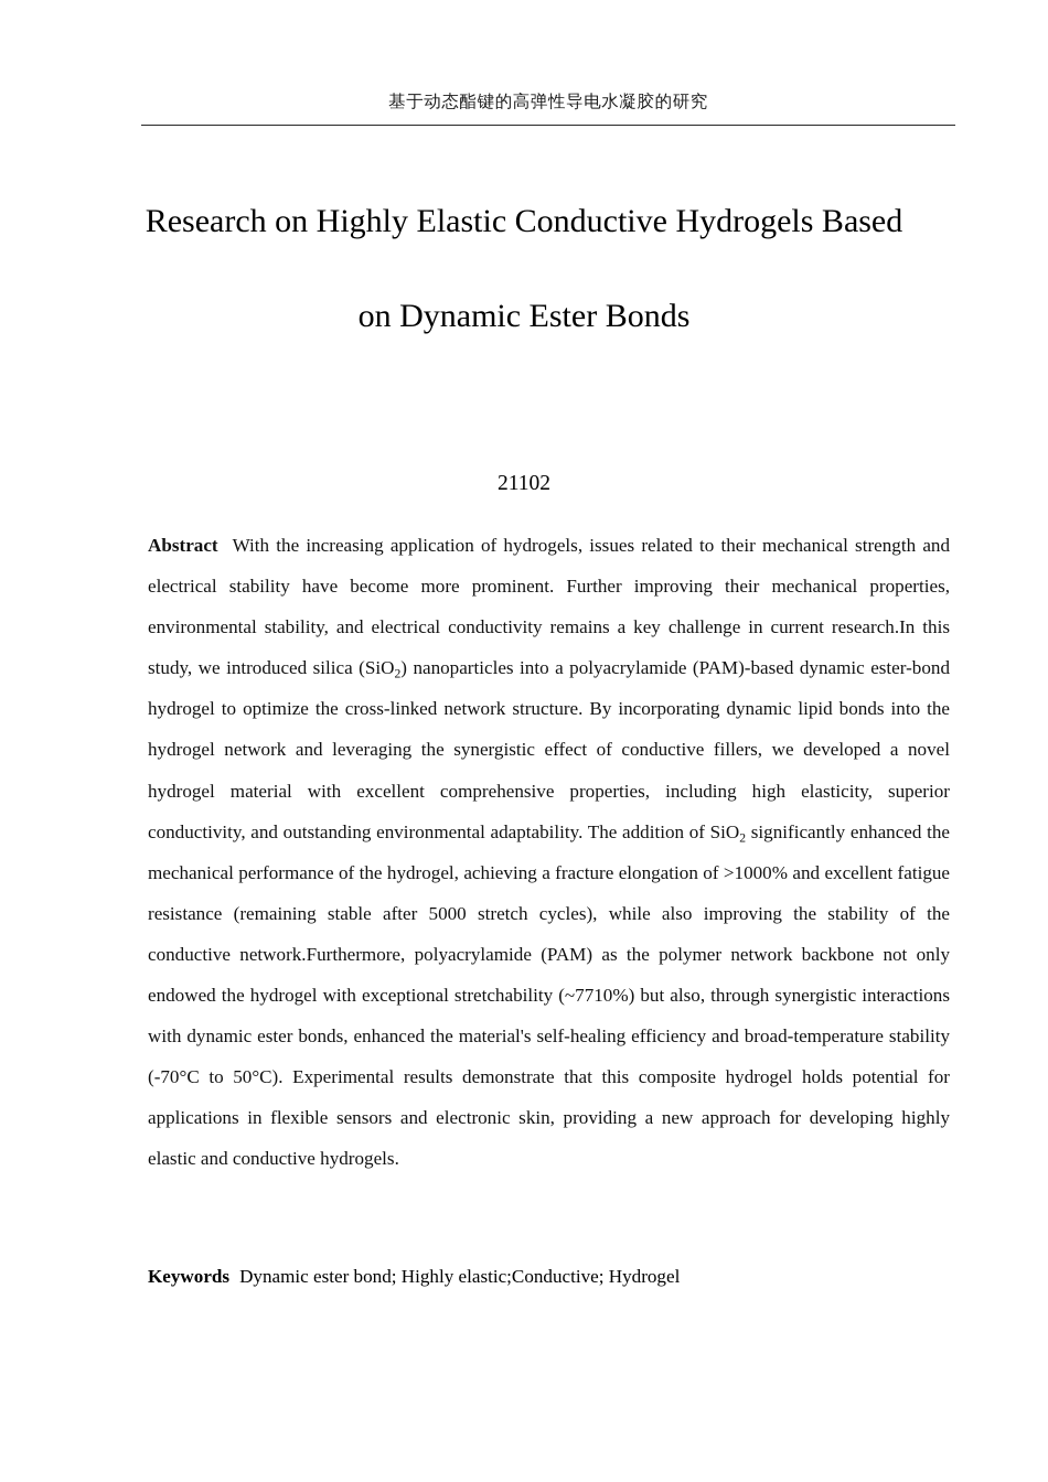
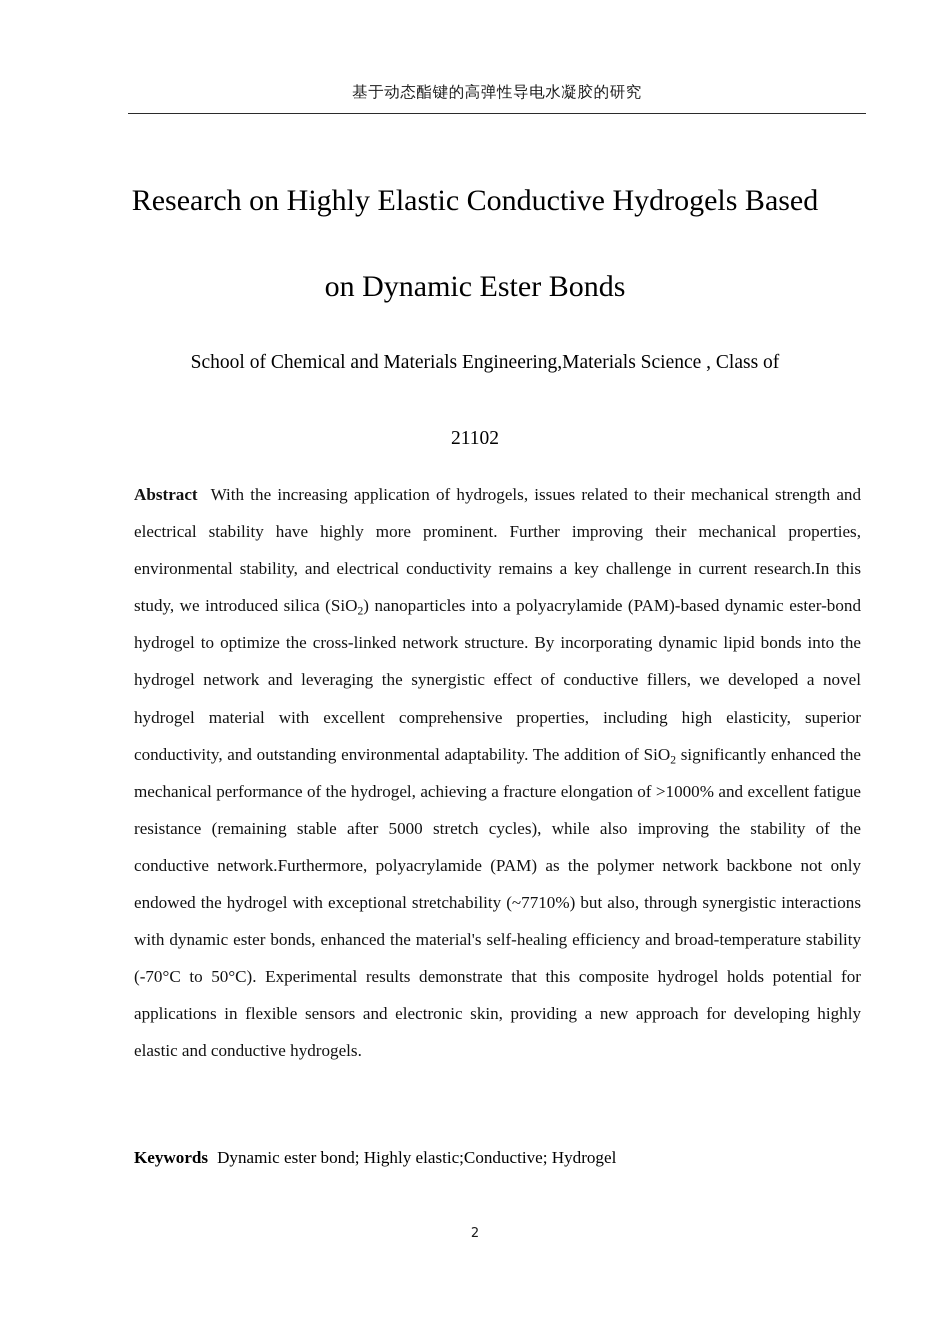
  基于动态酯键的高弹性导电水凝胶的研究
  Research on Highly Elastic Conductive Hydrogels Based on Dynamic Ester Bonds
+ School of Chemical and Materials Engineering,Materials Science , Class of
  21102
- Abstract With the increasing application of hydrogels, issues related to their mechanical strength and electrical stability have become more prominent. Further improving their mechanical properties, environmental stability, and electrical conductivity remains a key challenge in current research.In this study, we introduced silica (SiO2) nanoparticles into a polyacrylamide (PAM)-based dynamic ester-bond hydrogel to optimize the cross-linked network structure. By incorporating dynamic lipid bonds into the hydrogel network and leveraging the synergistic effect of conductive fillers, we developed a novel hydrogel material with excellent comprehensive properties, including high elasticity, superior conductivity, and outstanding environmental adaptability. The addition of SiO2 significantly enhanced the mechanical performance of the hydrogel, achieving a fracture elongation of >1000% and excellent fatigue resistance (remaining stable after 5000 stretch cycles), while also improving the stability of the conductive network.Furthermore, polyacrylamide (PAM) as the polymer network backbone not only endowed the hydrogel with exceptional stretchability (~7710%) but also, through synergistic interactions with dynamic ester bonds, enhanced the material's self-healing efficiency and broad-temperature stability (-70°C to 50°C). Experimental results demonstrate that this composite hydrogel holds potential for applications in flexible sensors and electronic skin, providing a new approach for developing highly elastic and conductive hydrogels.
+ Abstract With the increasing application of hydrogels, issues related to their mechanical strength and electrical stability have highly more prominent. Further improving their mechanical properties, environmental stability, and electrical conductivity remains a key challenge in current research.In this study, we introduced silica (SiO2) nanoparticles into a polyacrylamide (PAM)-based dynamic ester-bond hydrogel to optimize the cross-linked network structure. By incorporating dynamic lipid bonds into the hydrogel network and leveraging the synergistic effect of conductive fillers, we developed a novel hydrogel material with excellent comprehensive properties, including high elasticity, superior conductivity, and outstanding environmental adaptability. The addition of SiO2 significantly enhanced the mechanical performance of the hydrogel, achieving a fracture elongation of >1000% and excellent fatigue resistance (remaining stable after 5000 stretch cycles), while also improving the stability of the conductive network.Furthermore, polyacrylamide (PAM) as the polymer network backbone not only endowed the hydrogel with exceptional stretchability (~7710%) but also, through synergistic interactions with dynamic ester bonds, enhanced the material's self-healing efficiency and broad-temperature stability (-70°C to 50°C). Experimental results demonstrate that this composite hydrogel holds potential for applications in flexible sensors and electronic skin, providing a new approach for developing highly elastic and conductive hydrogels.
  Keywords Dynamic ester bond; Highly elastic;Conductive; Hydrogel
+ 2
